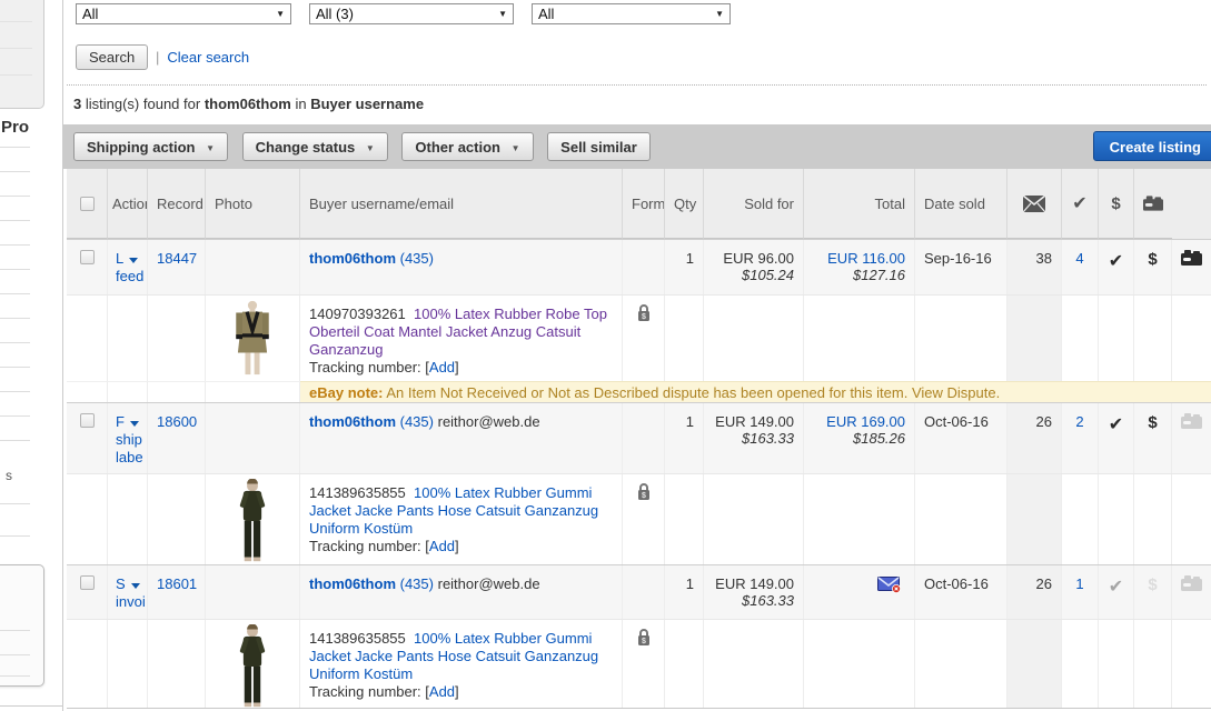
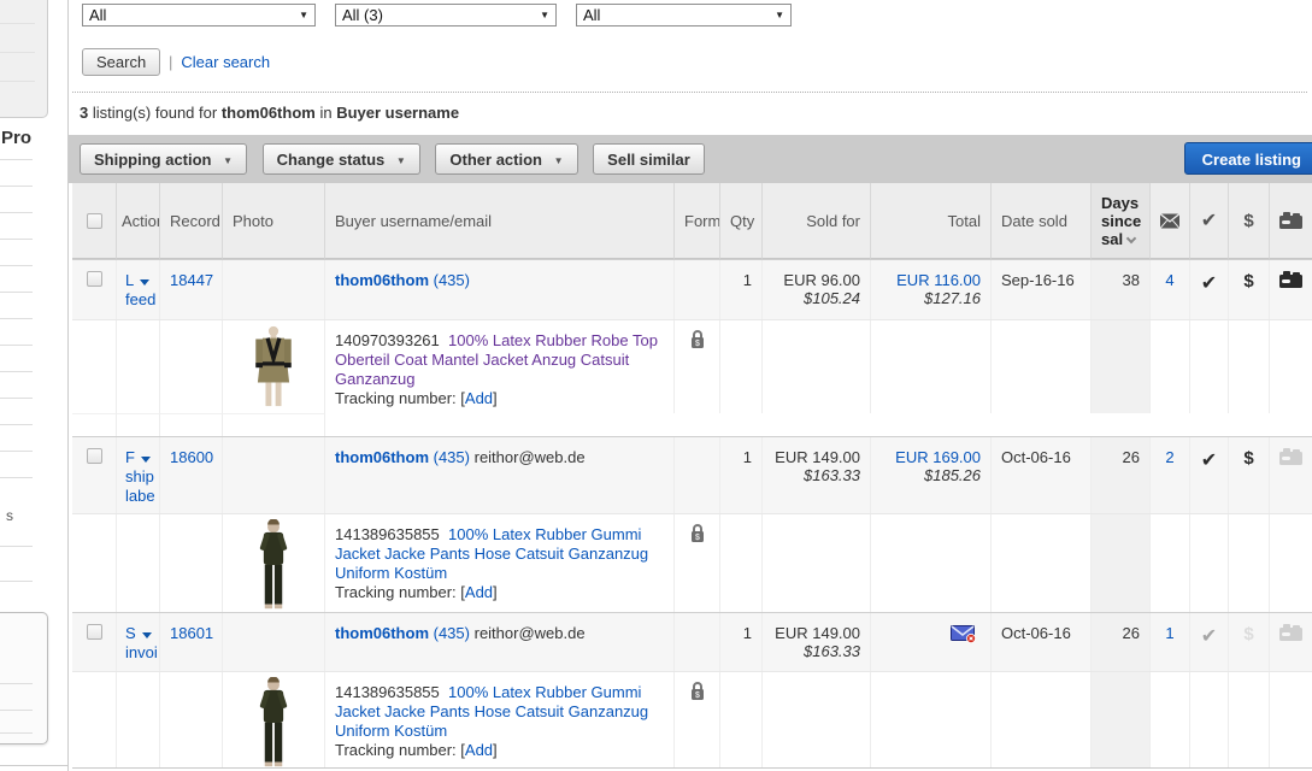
  Pro
  s
  All
  ▼
  All (3)
  ▼
  All
  ▼
  Search
  | Clear search
  3 listing(s) found for thom06thom in Buyer username
  Shipping action ▼ Change status ▼ Other action ▼ Sell similar
  Create listing
  Actio
  Record
  Photo
  Buyer username/email
  Qty
  Sold for
  Total
  Date sold
+ Days since sal
  ✔
  $
  L
  feed
  18447
  thom06thom (435)
  1
  EUR 96.00
  $105.24
  EUR 116.00
  $127.16
  Sep-16-16
  38
  4
  ✔
  $
  140970393261 100% Latex Rubber Robe Top Oberteil Coat Mantel Jacket Anzug Catsuit Ganzanzug
  Tracking number: [Add]
- eBay note: An Item Not Received or Not as Described dispute has been opened for this item. View Dispute.
  F
  ship
  labe
  18600
  thom06thom (435) reithor@web.de
  1
  EUR 149.00
  $163.33
  EUR 169.00
  $185.26
  Oct-06-16
  26
  2
  ✔
  $
  141389635855 100% Latex Rubber Gummi Jacket Jacke Pants Hose Catsuit Ganzanzug Uniform Kostüm
  Tracking number: [Add]
  S
  invoi
  18601
  thom06thom (435) reithor@web.de
  1
  EUR 149.00
  $163.33
  Oct-06-16
  26
  1
  ✔
  $
  141389635855 100% Latex Rubber Gummi Jacket Jacke Pants Hose Catsuit Ganzanzug Uniform Kostüm
  Tracking number: [Add]
